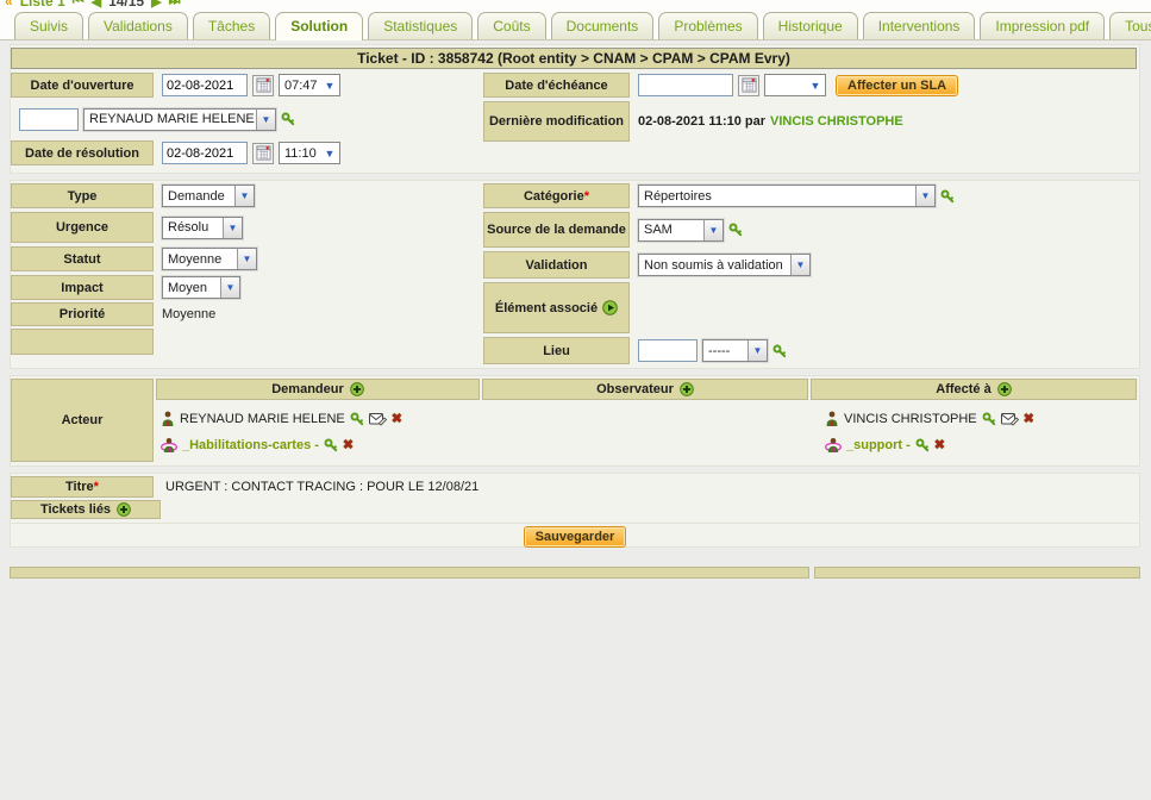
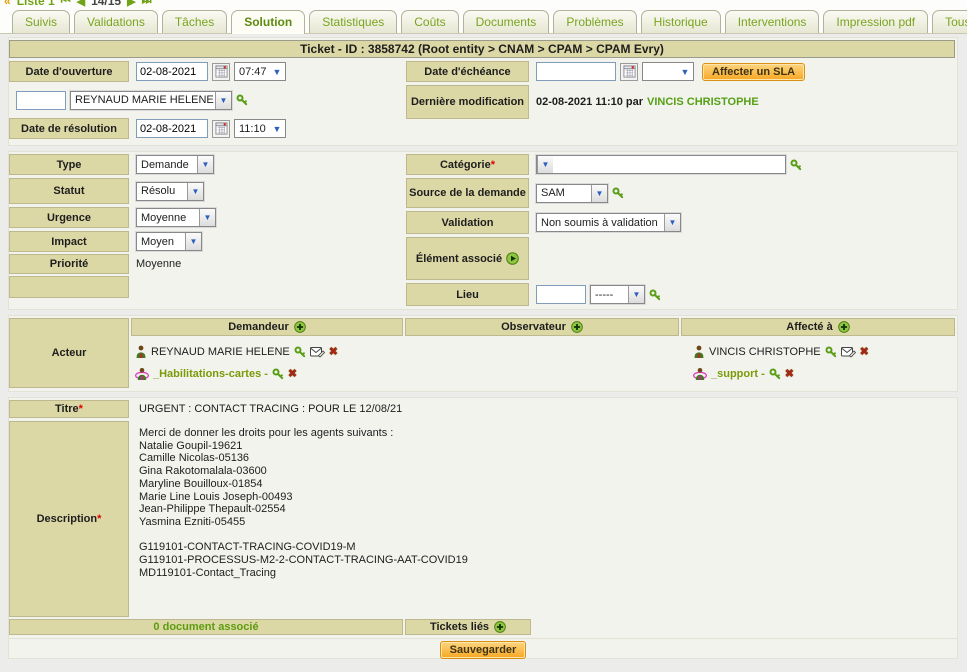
  «
  Liste 1
  ⏮
  ◀
  14/15
  ▶
  ⏭
  Suivis
  Validations
  Tâches
  Solution
  Statistiques
  Coûts
  Documents
  Problèmes
  Historique
  Interventions
  Impression pdf
  Tou
  Ticket - ID : 3858742 (Root entity > CNAM > CPAM > CPAM Evry)
  Date d'ouverture
  02-08-2021
  07:47
  ▼
  REYNAUD MARIE HELENE
  ▼
  Date de résolution
  02-08-2021
  11:10
  ▼
  Date d'échéance
  ▼
  Affecter un SLA
  Dernière modification
  02-08-2021 11:10 par
  VINCIS CHRISTOPHE
  Type
  Demande
  ▼
- Urgence
+ Statut
  Résolu
  ▼
- Statut
+ Urgence
  Moyenne
  ▼
  Impact
  Moyen
  ▼
  Priorité
  Moyenne
  Catégorie*
- Répertoires
  ▼
  Source de la demande
  SAM
  ▼
  Validation
  Non soumis à validation
  ▼
  Élément associé
  Lieu
  -----
  ▼
  Acteur
  Demandeur
  Observateur
  Affecté à
  REYNAUD MARIE HELENE
  ✖
  _Habilitations-cartes -
  ✖
  VINCIS CHRISTOPHE
  ✖
  _support -
  ✖
  Titre*
  URGENT : CONTACT TRACING : POUR LE 12/08/21
+ Description*
+ Merci de donner les droits pour les agents suivants :
+ Natalie Goupil-19621
+ Camille Nicolas-05136
+ Gina Rakotomalala-03600
+ Maryline Bouilloux-01854
+ Marie Line Louis Joseph-00493
+ Jean-Philippe Thepault-02554
+ Yasmina Ezniti-05455
+ G119101-CONTACT-TRACING-COVID19-M
+ G119101-PROCESSUS-M2-2-CONTACT-TRACING-AAT-COVID19
+ MD119101-Contact_Tracing
+ 0 document associé
  Tickets liés
  Sauvegarder
